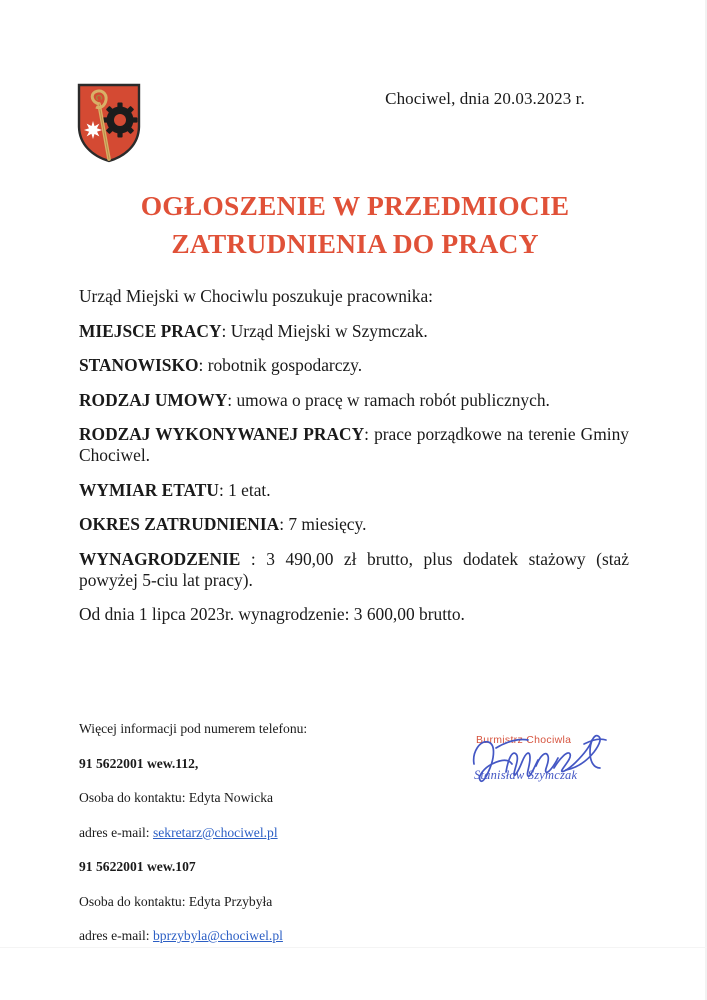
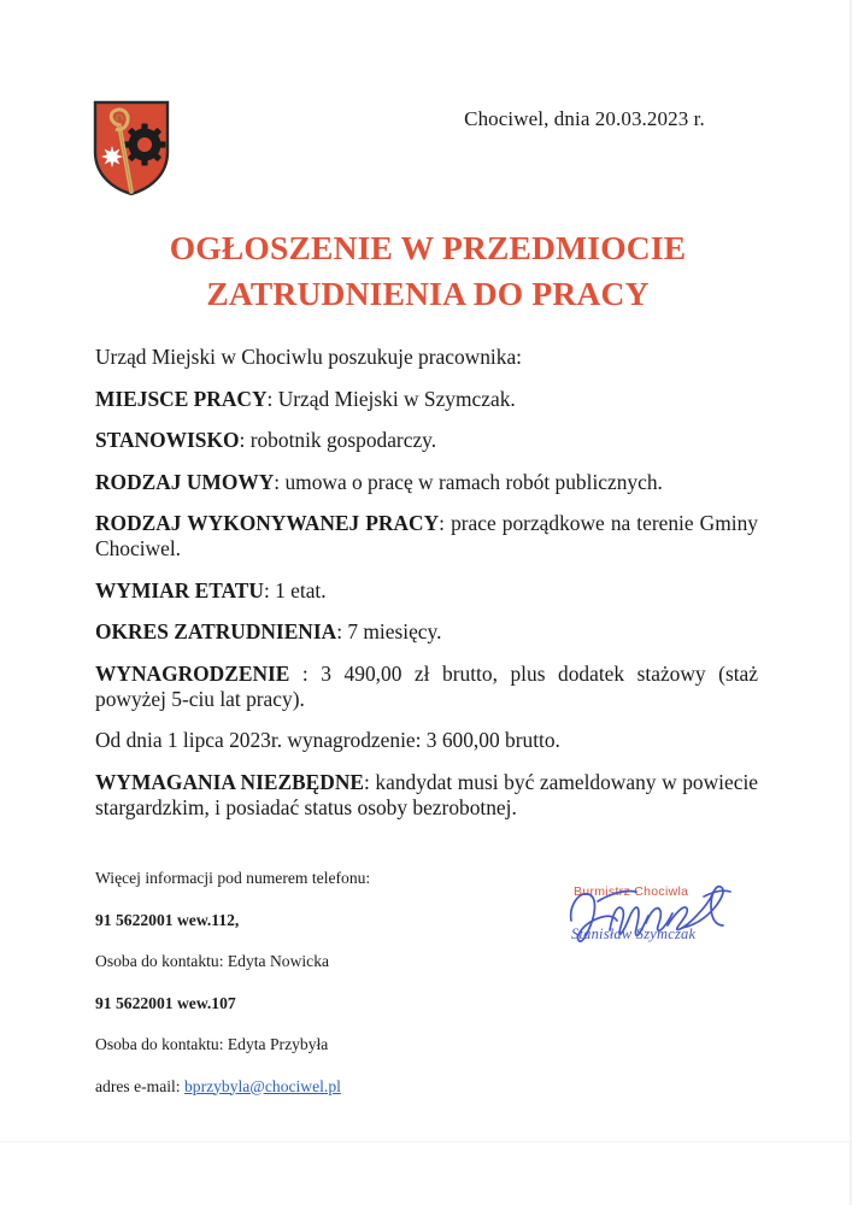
  Chociwel, dnia 20.03.2023 r.
  OGŁOSZENIE W PRZEDMIOCIE
  ZATRUDNIENIA DO PRACY
  Urząd Miejski w Chociwlu poszukuje pracownika:
  MIEJSCE PRACY: Urząd Miejski w Szymczak.
  STANOWISKO: robotnik gospodarczy.
  RODZAJ UMOWY: umowa o pracę w ramach robót publicznych.
  RODZAJ WYKONYWANEJ PRACY: prace porządkowe na terenie Gminy Chociwel.
  WYMIAR ETATU: 1 etat.
  OKRES ZATRUDNIENIA: 7 miesięcy.
  WYNAGRODZENIE : 3 490,00 zł brutto, plus dodatek stażowy (staż powyżej 5-ciu lat pracy).
  Od dnia 1 lipca 2023r. wynagrodzenie: 3 600,00 brutto.
+ WYMAGANIA NIEZBĘDNE: kandydat musi być zameldowany w powiecie stargardzkim, i posiadać status osoby bezrobotnej.
  Więcej informacji pod numerem telefonu:
  91 5622001 wew.112,
  Osoba do kontaktu: Edyta Nowicka
- adres e-mail: sekretarz@chociwel.pl
  91 5622001 wew.107
  Osoba do kontaktu: Edyta Przybyła
  adres e-mail: bprzybyla@chociwel.pl
  Burmis Chociwla
  Stanisław Szymczak
